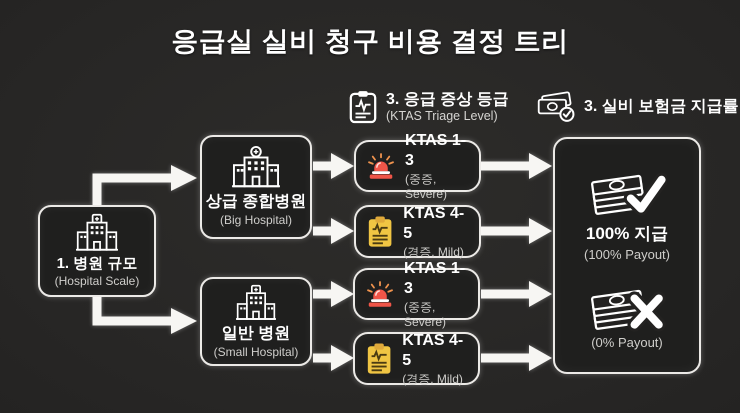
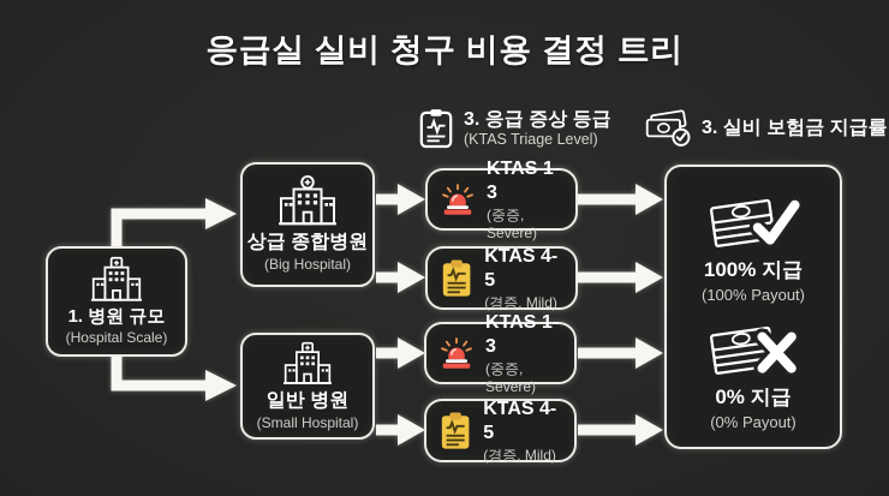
  응급실 실비 청구 비용 결정 트리
  3. 응급 증상 등급
  (KTAS Triage Level)
  3. 실비 보험금 지급률
  1. 병원 규모
  (Hospital Scale)
  상급 종합병원
  (Big Hospital)
  일반 병원
  (Small Hospital)
  KTAS 1-3
  (중증, Severe)
  KTAS 4-5
  (경증, Mild)
  KTAS 1-3
  (중증, Severe)
  KTAS 4-5
  (경증, Mild)
  100% 지급
  (100% Payout)
+ 0% 지급
  (0% Payout)
